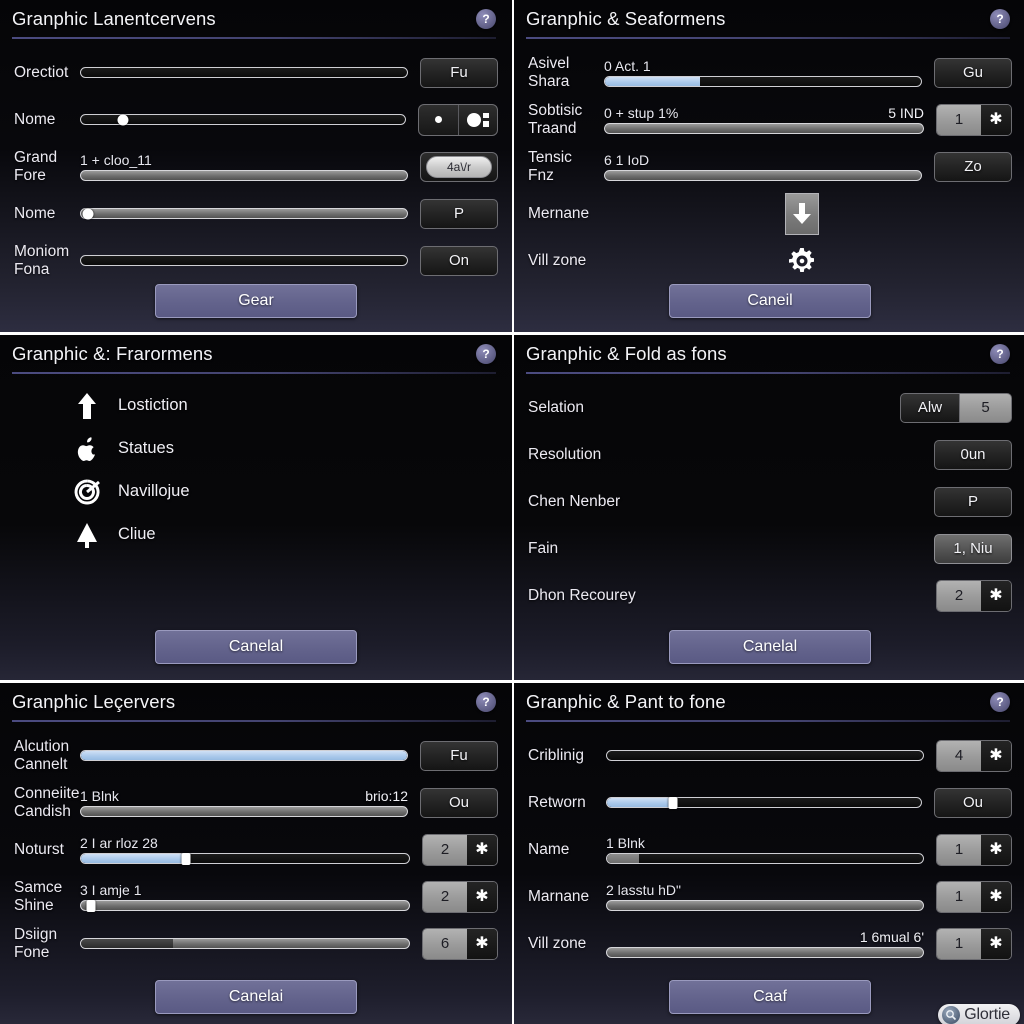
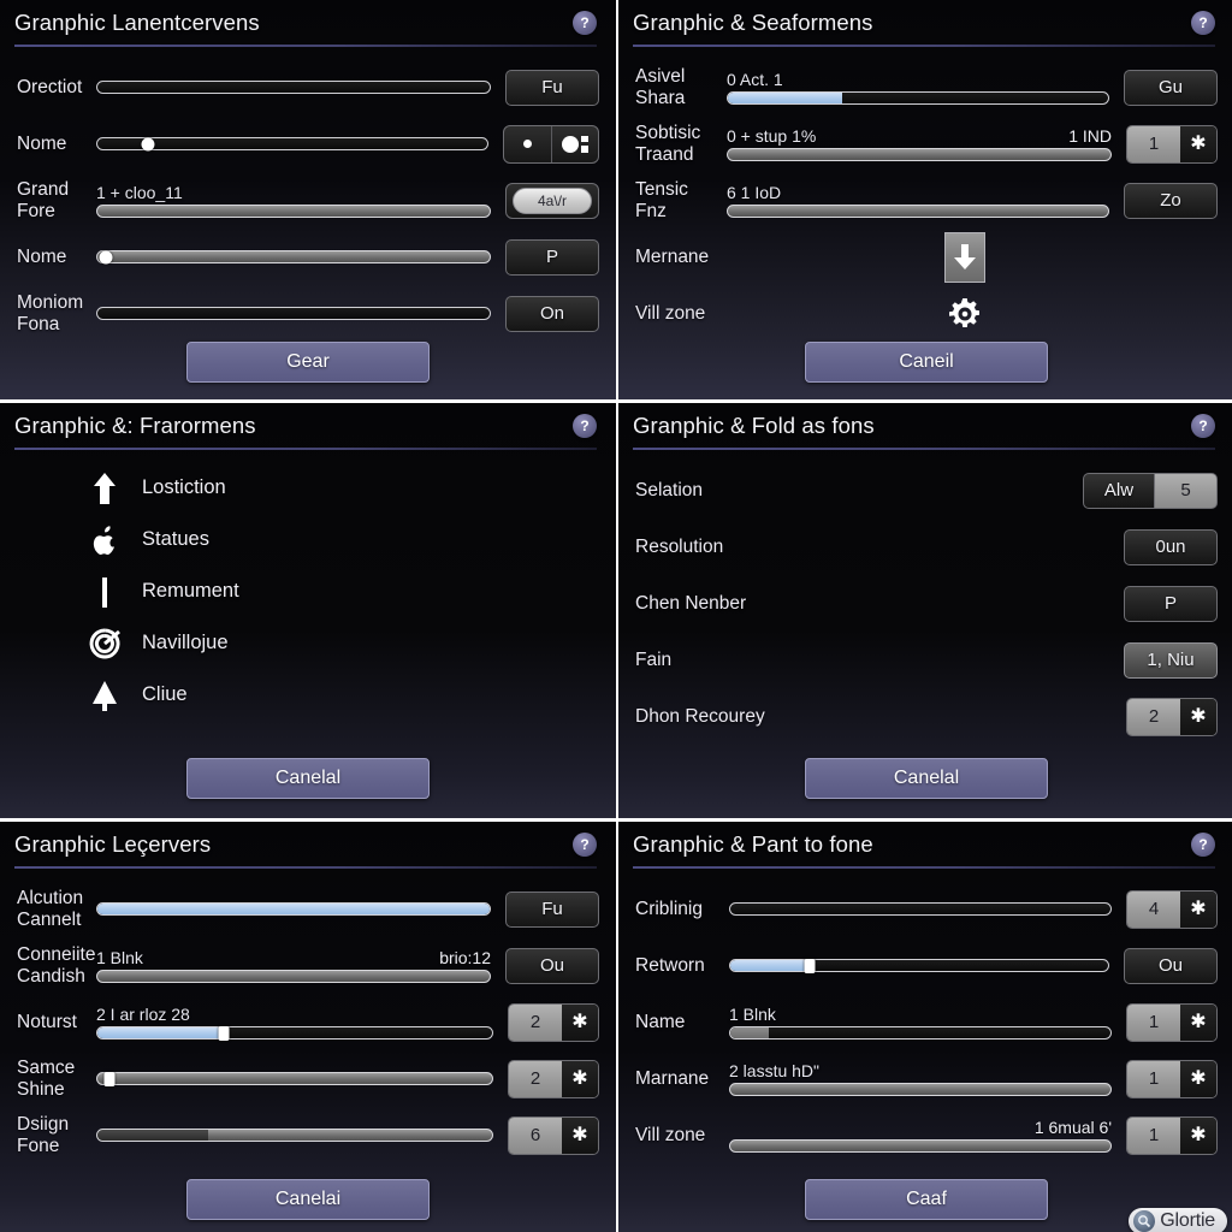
  Granphic Lanentcervens
  ?
  Orectiot
  Fu
  Nome
  Grand
  Fore
  1 + cloo_11
  4a\/r
  Nome
  P
  Moniom
  Fona
  On
  Gear
  Granphic & Seaformens
  ?
  Asivel
  Shara
  0 Act. 1
  Gu
  Sobtisic
  Traand
  0 + stup 1%
- 5 IND
+ 1 IND
  1
  ✱
  Tensic
  Fnz
  6 1 IoD
  Zo
  Mernane
  Vill zone
  Caneil
  Granphic &: Frarormens
  ?
  Lostiction
  Statues
+ Remument
  Navillojue
  Cliue
  Canelal
  Granphic & Fold as fons
  ?
  Selation
  Alw
  5
  Resolution
  0un
  Chen Nenber
  P
  Fain
  1, Niu
  Dhon Recourey
  2
  ✱
  Canelal
  Granphic Leçervers
  ?
  Alcution
  Cannelt
  Fu
  Conneiite
  Candish
  1 Blnk
  brio:12
  Ou
  Noturst
  2 I ar rloz 28
  2
  ✱
  Samce
  Shine
- 3 I amje 1
  2
  ✱
  Dsiign
  Fone
  6
  ✱
  Canelai
  Granphic & Pant to fone
  ?
  Criblinig
  4
  ✱
  Retworn
  Ou
  Name
  1 Blnk
  1
  ✱
  Marnane
  2 lasstu hD"
  1
  ✱
  Vill zone
  1 6mual 6'
  1
  ✱
  Caaf
  Glortie
